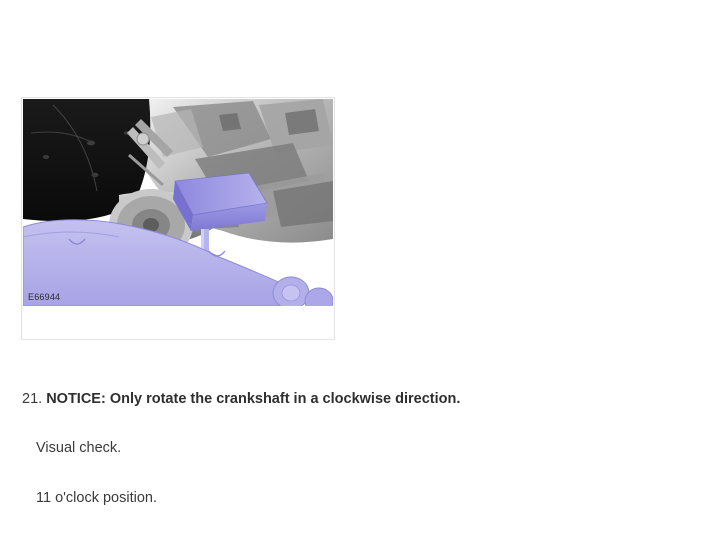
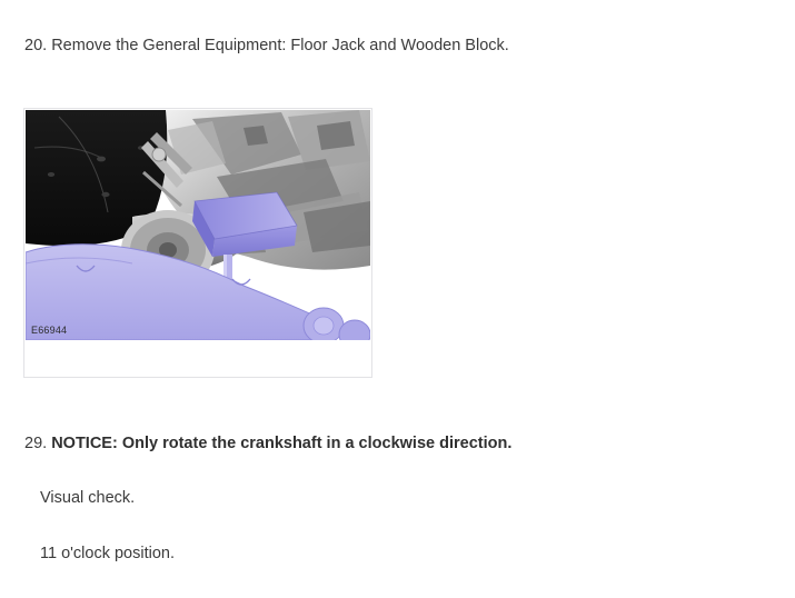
+ 20. Remove the General Equipment: Floor Jack and Wooden Block.
  E66944
- 21. NOTICE: Only rotate the crankshaft in a clockwise direction.
+ 29. NOTICE: Only rotate the crankshaft in a clockwise direction.
  Visual check.
  11 o'clock position.
